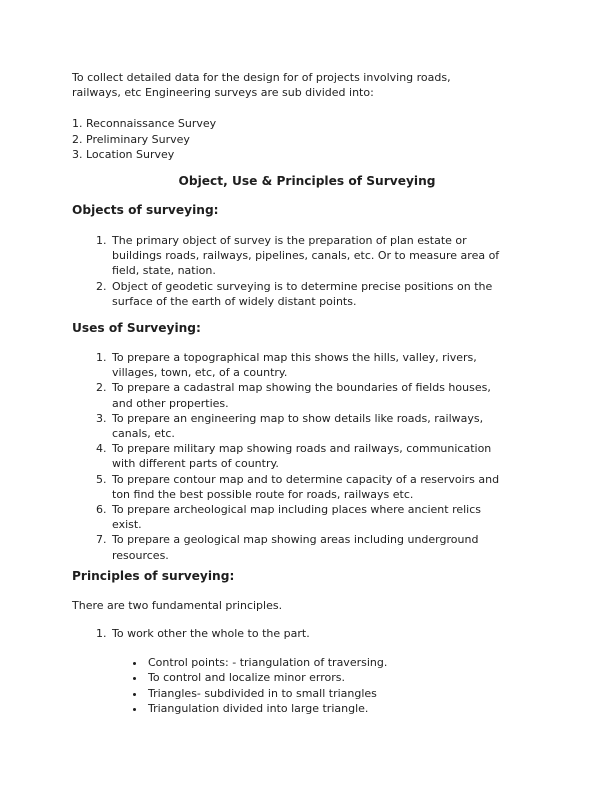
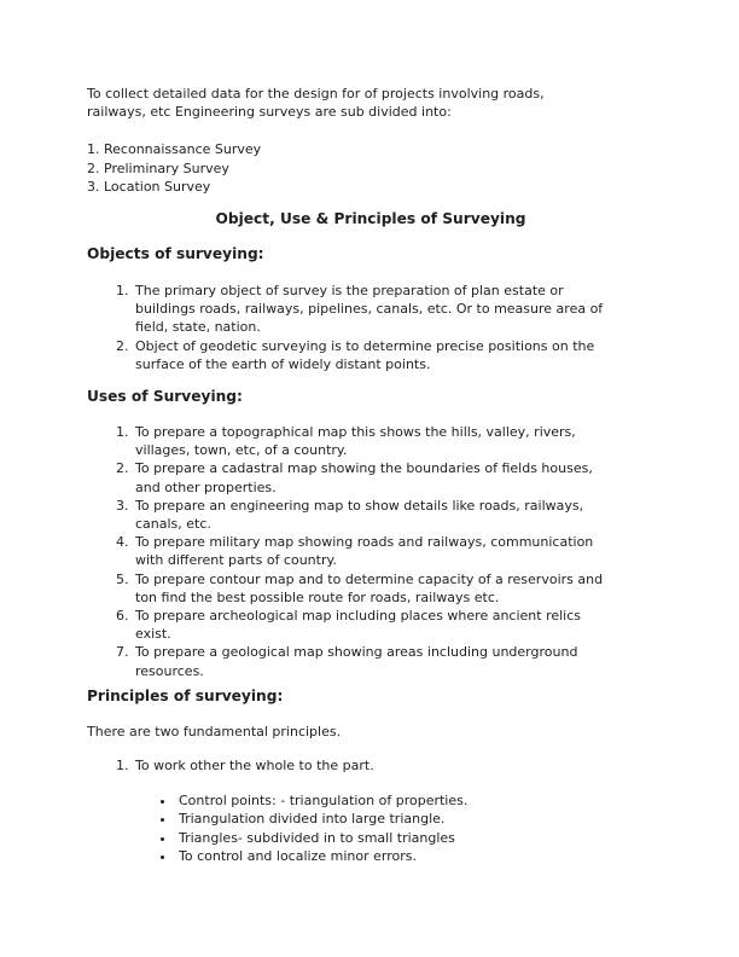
  To collect detailed data for the design for of projects involving roads,
  railways, etc Engineering surveys are sub divided into:
  Reconnaissance Survey
  Preliminary Survey
  Location Survey
  Object, Use & Principles of Surveying
  Objects of surveying:
  The primary object of survey is the preparation of plan estate or
  buildings roads, railways, pipelines, canals, etc. Or to measure area of
  field, state, nation.
  Object of geodetic surveying is to determine precise positions on the
  surface of the earth of widely distant points.
  Uses of Surveying:
  To prepare a topographical map this shows the hills, valley, rivers,
  villages, town, etc, of a country.
  To prepare a cadastral map showing the boundaries of fields houses,
  and other properties.
  To prepare an engineering map to show details like roads, railways,
  canals, etc.
  To prepare military map showing roads and railways, communication
  with different parts of country.
  To prepare contour map and to determine capacity of a reservoirs and
  ton find the best possible route for roads, railways etc.
  To prepare archeological map including places where ancient relics
  exist.
  To prepare a geological map showing areas including underground
  resources.
  Principles of surveying:
  There are two fundamental principles.
  To work other the whole to the part.
- Control points: - triangulation of traversing.
+ Control points: - triangulation of properties.
- To control and localize minor errors.
+ Triangulation divided into large triangle.
  Triangles- subdivided in to small triangles
- Triangulation divided into large triangle.
+ To control and localize minor errors.
